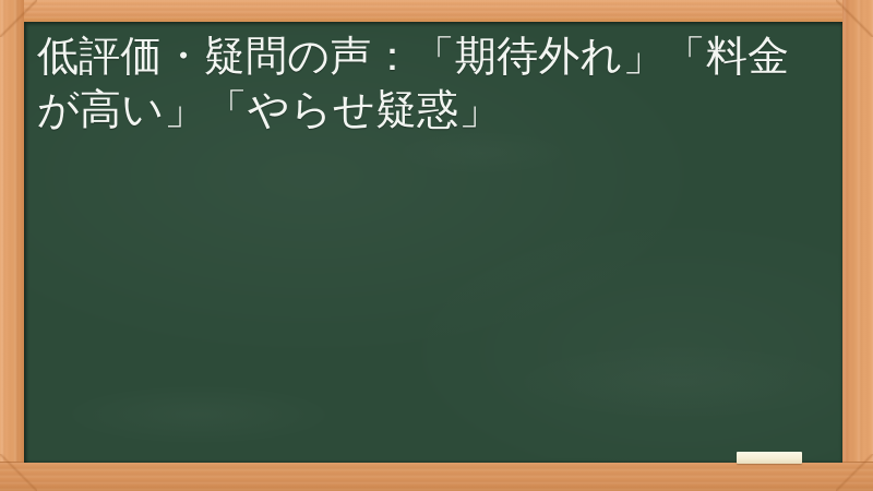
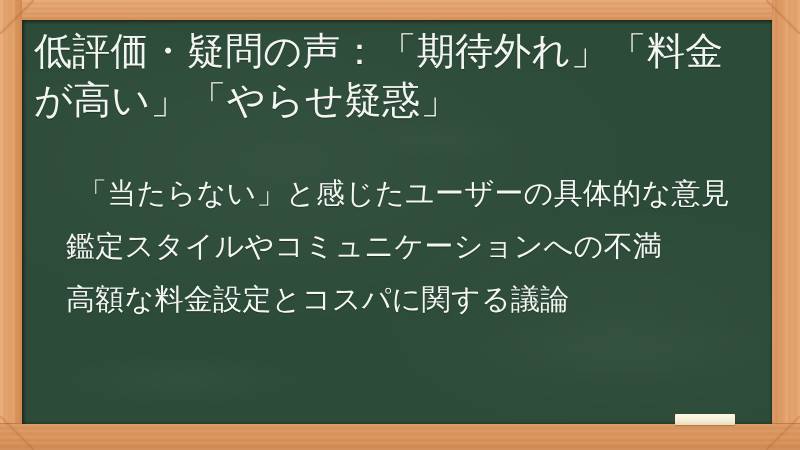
  低評価・疑問の声：「期待外れ」「料金が高い」「やらせ疑惑」
+ 「当たらない」と感じたユーザーの具体的な意見
+ 鑑定スタイルやコミュニケーションへの不満
+ 高額な料金設定とコスパに関する議論
